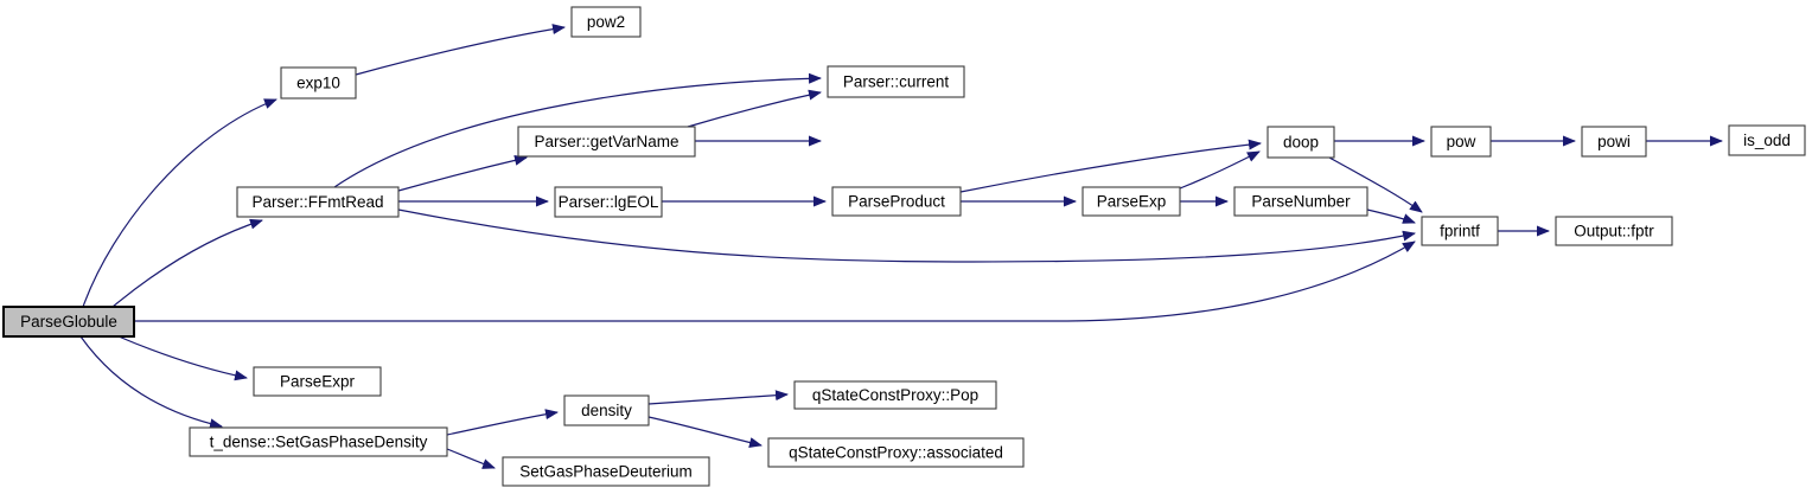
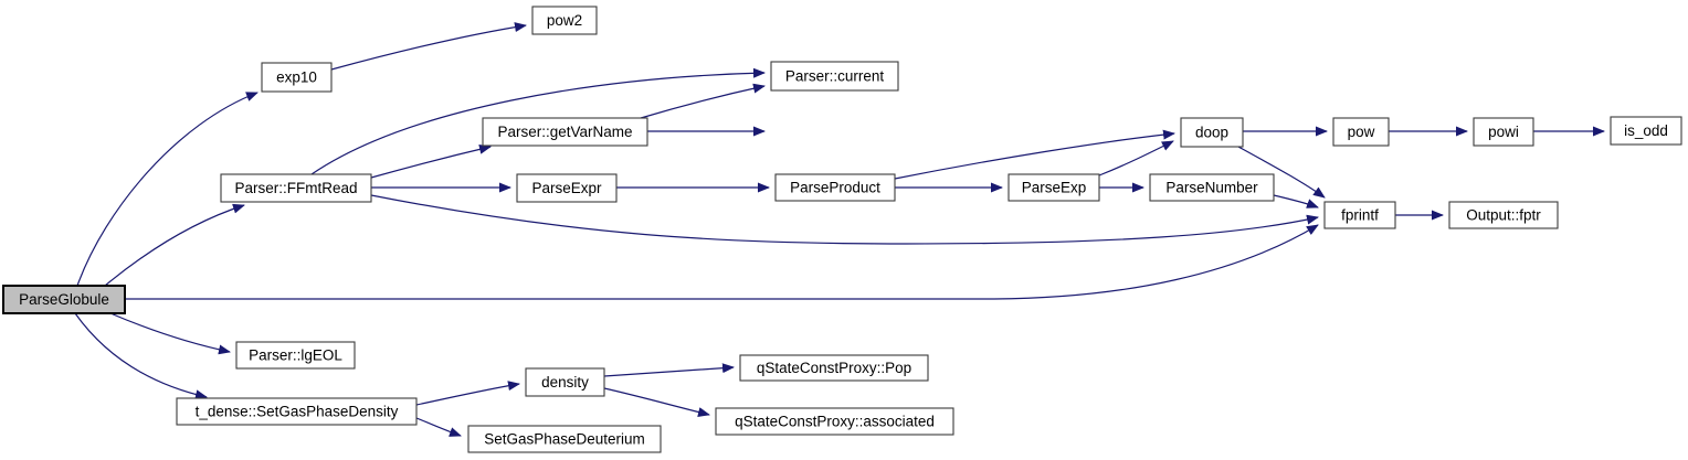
  ParseGlobule
  exp10
  pow2
  Parser::FFmtRead
  Parser::current
  Parser::getVarName
- Parser::lgEOL
+ ParseExpr
  ParseProduct
  ParseExp
  ParseNumber
  doop
  pow
  powi
  is_odd
  fprintf
  Output::fptr
- ParseExpr
+ Parser::lgEOL
  t_dense::SetGasPhaseDensity
  density
  qStateConstProxy::Pop
  qStateConstProxy::associated
  SetGasPhaseDeuterium
